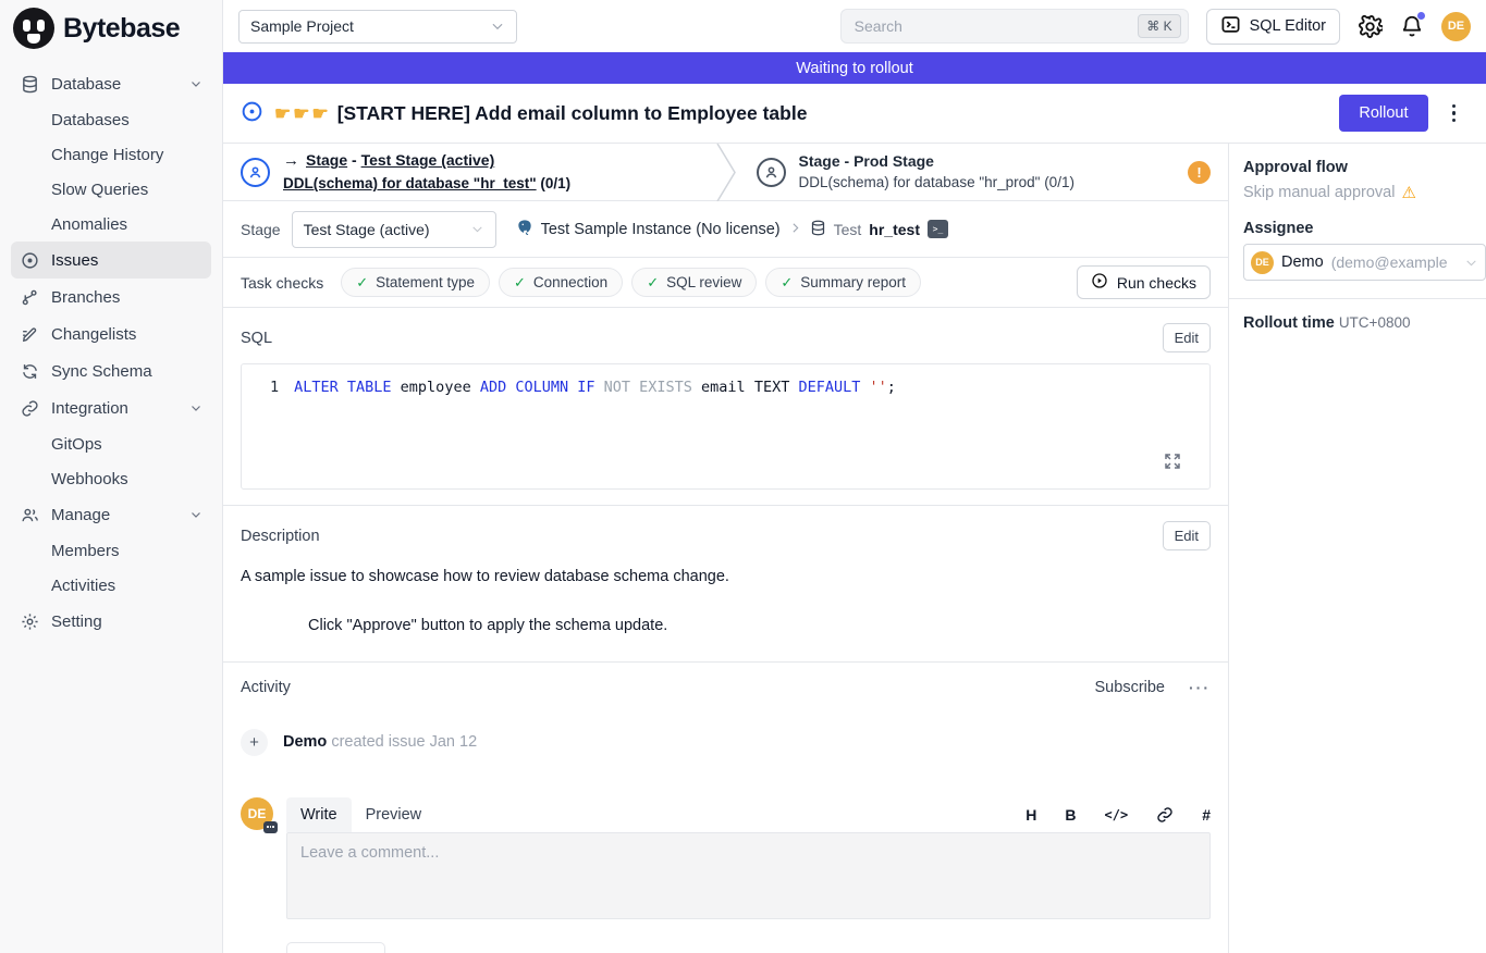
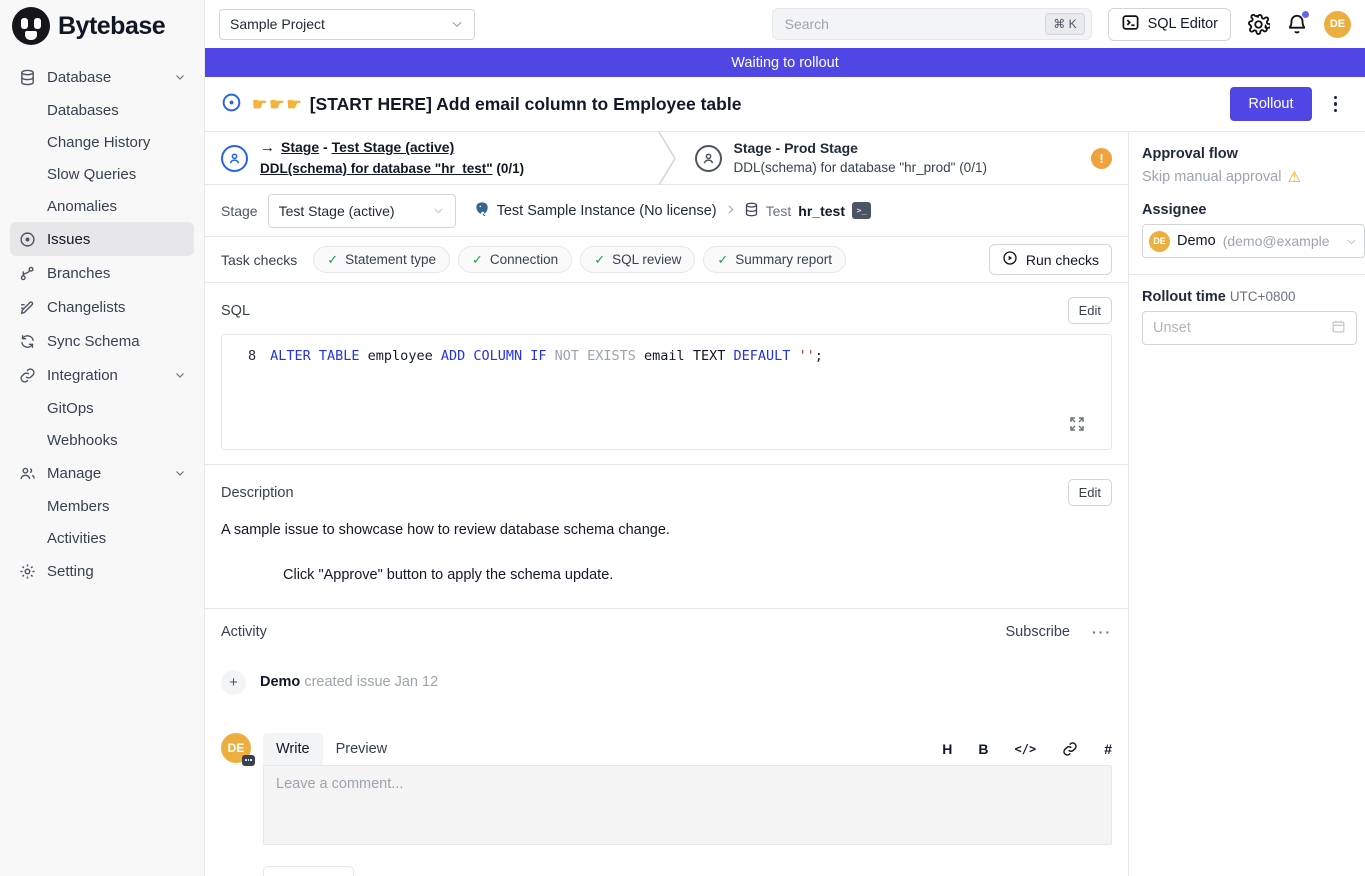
  Bytebase
  Database
  Databases
  Change History
  Slow Queries
  Anomalies
  Issues
  Branches
  Changelists
  Sync Schema
  Integration
  GitOps
  Webhooks
  Manage
  Members
  Activities
  Setting
  Sample Project
  Search
  ⌘ K
  SQL Editor
  DE
  Waiting to rollout
  ☛☛☛ [START HERE] Add email column to Employee table
  Rollout
  → Stage - Test Stage (active)
  DDL(schema) for database "hr_test" (0/1)
  Stage - Prod Stage
  DDL(schema) for database "hr_prod" (0/1)
  !
  Stage
  Test Stage (active)
  Test Sample Instance (No license)
  Test
  hr_test
  >_
  Task checks
  ✓
  Statement type
  ✓
  Connection
  ✓
  SQL review
  ✓
  Summary report
  Run checks
  SQL
  Edit
- 1
+ 8
  ALTER TABLE employee ADD COLUMN IF NOT EXISTS email TEXT DEFAULT '';
  Description
  Edit
  A sample issue to showcase how to review database schema change.
  Click "Approve" button to apply the schema update.
  Activity
  Subscribe
  ···
  +
  Demo created issue Jan 12
  DE
  Write
  Preview
  H
  B
  </>
  #
  Approval flow
  Skip manual approval
  ⚠
  Assignee
  DE
  Demo
  (demo@example
  Rollout time UTC+0800
+ Unset
